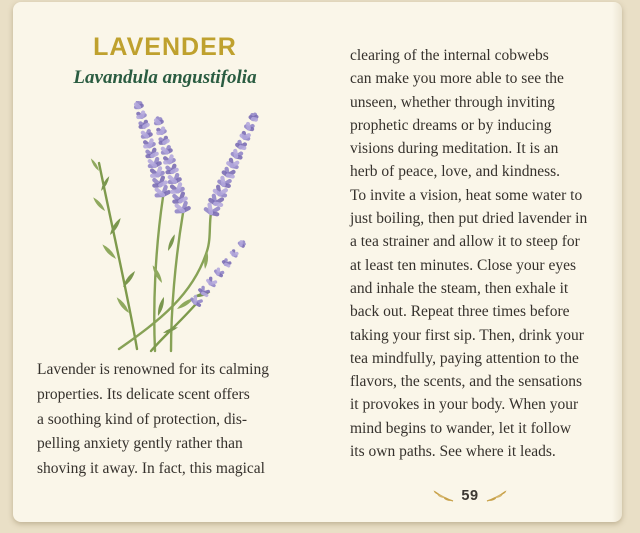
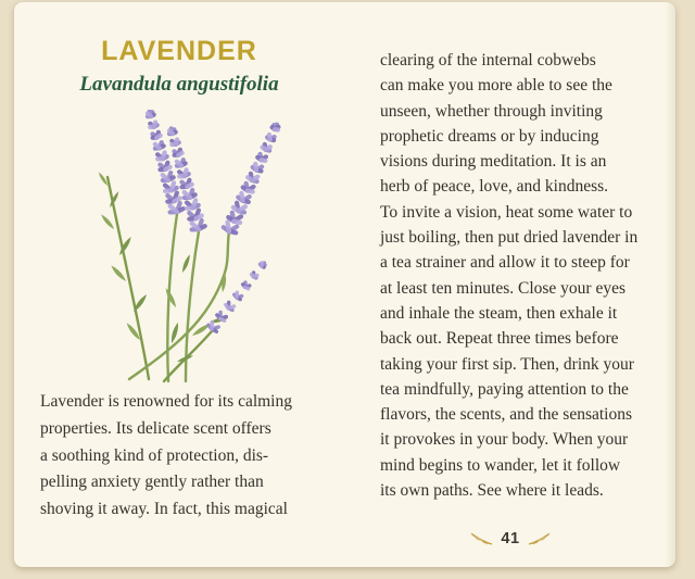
  LAVENDER
  Lavandula angustifolia
  Lavender is renowned for its calming
  properties. Its delicate scent offers
  a soothing kind of protection, dis-
  pelling anxiety gently rather than
  shoving it away. In fact, this magical
  clearing of the internal cobwebs
  can make you more able to see the
  unseen, whether through inviting
  prophetic dreams or by inducing
  visions during meditation. It is an
  herb of peace, love, and kindness.
  To invite a vision, heat some water to
  just boiling, then put dried lavender in
  a tea strainer and allow it to steep for
  at least ten minutes. Close your eyes
  and inhale the steam, then exhale it
  back out. Repeat three times before
  taking your first sip. Then, drink your
  tea mindfully, paying attention to the
  flavors, the scents, and the sensations
  it provokes in your body. When your
  mind begins to wander, let it follow
  its own paths. See where it leads.
- 59
+ 41
